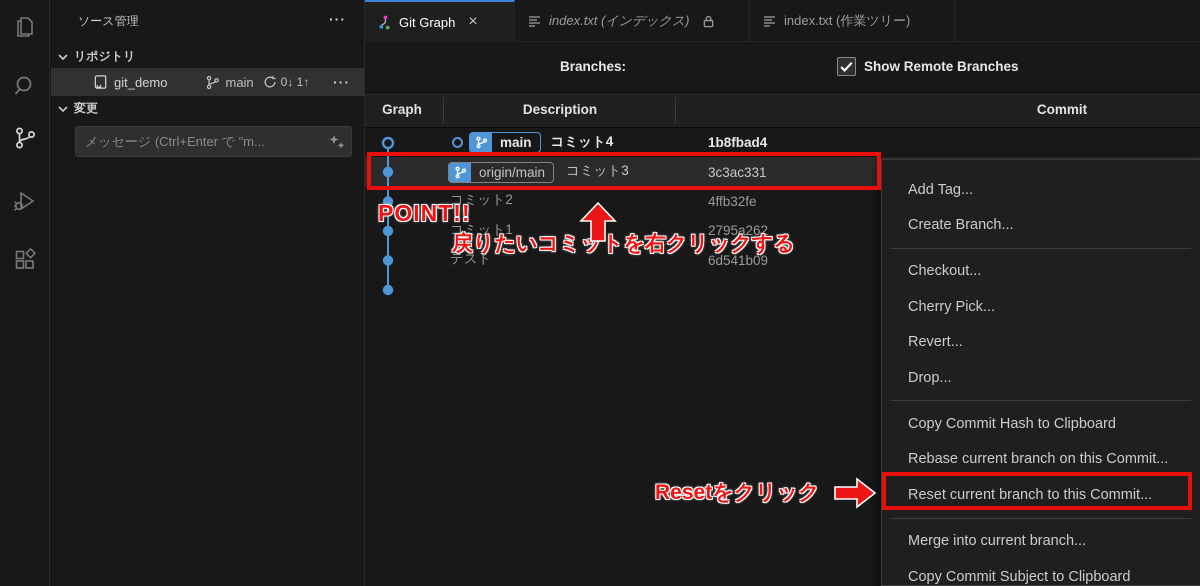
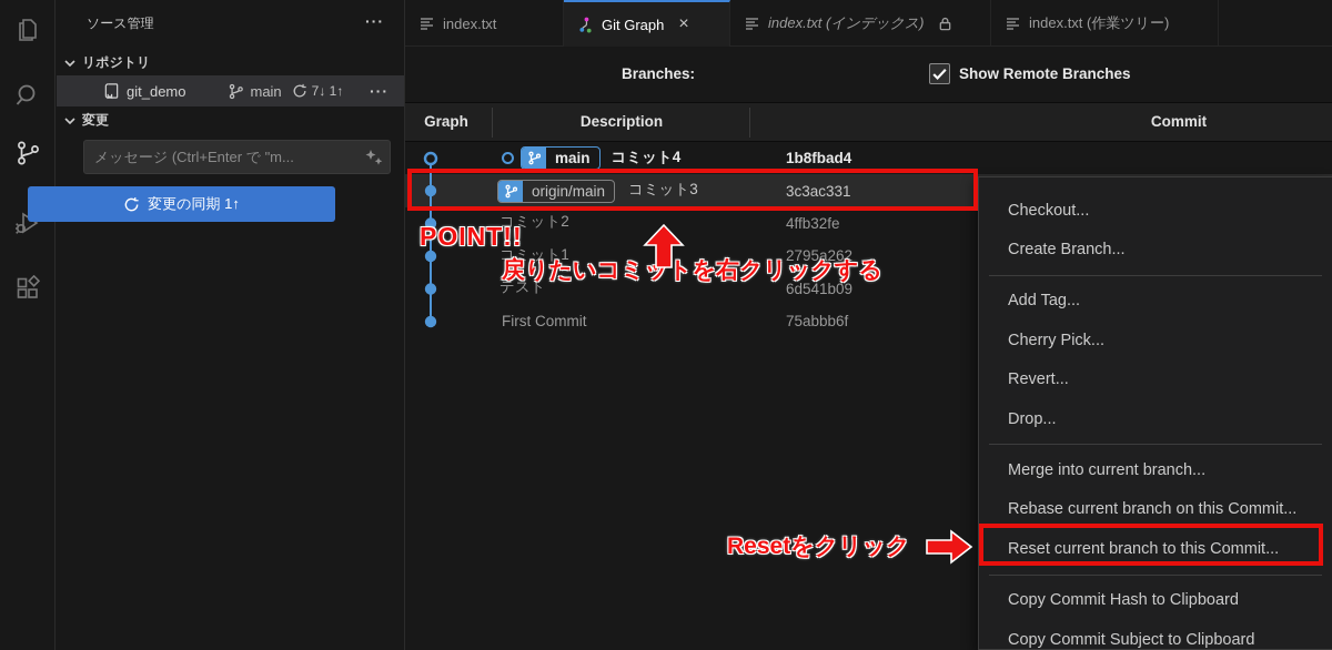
  ソース管理
  ···
  リポジトリ
  git_demo
  main
- 0↓ 1↑
+ 7↓ 1↑
  ···
  変更
  メッセージ (Ctrl+Enter で "m...
+ 変更の同期 1↑
+ index.txt
  Git Graph
  ×
  index.txt (インデックス)
  index.txt (作業ツリー)
  Branches:
  Show Remote Branches
  Graph
  Description
  Commit
  main
  コミット4
  1b8fbad4
  origin/main
  コミット3
  3c3ac331
  コミット2
  4ffb32fe
  コミット1
  2795a262
  テスト
  6d541b09
+ First Commit
+ 75abbb6f
- Add Tag...
+ Checkout...
  Create Branch...
- Checkout...
+ Add Tag...
  Cherry Pick...
  Revert...
  Drop...
- Copy Commit Hash to Clipboard
+ Merge into current branch...
  Rebase current branch on this Commit...
  Reset current branch to this Commit...
- Merge into current branch...
+ Copy Commit Hash to Clipboard
  Copy Commit Subject to Clipboard
  POINT!!
  戻りたいコミットを右クリックする
  Resetをクリック
